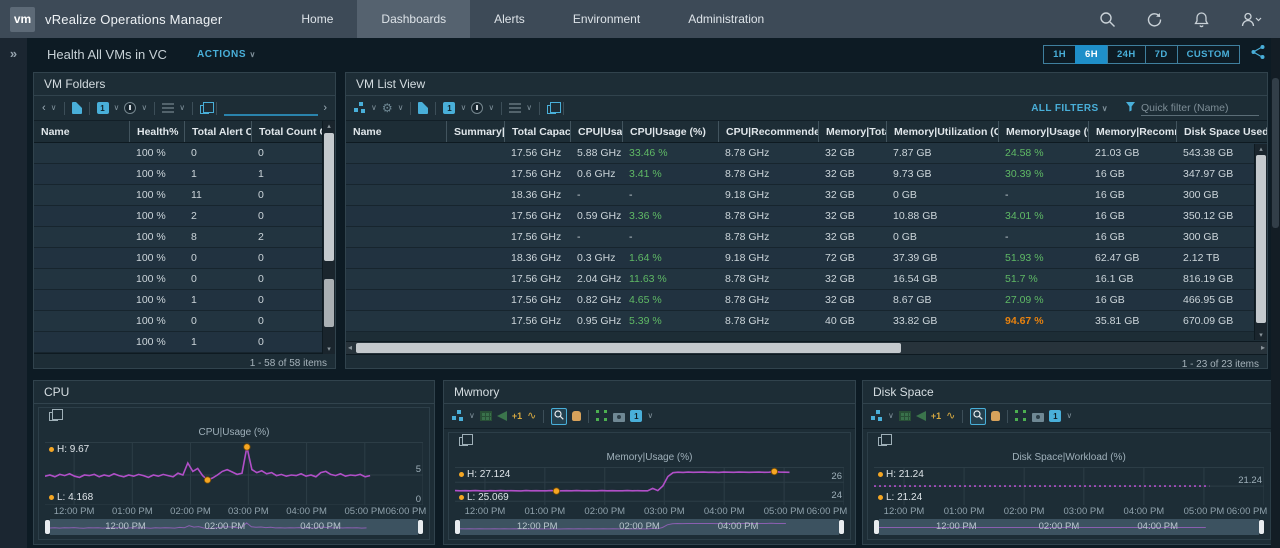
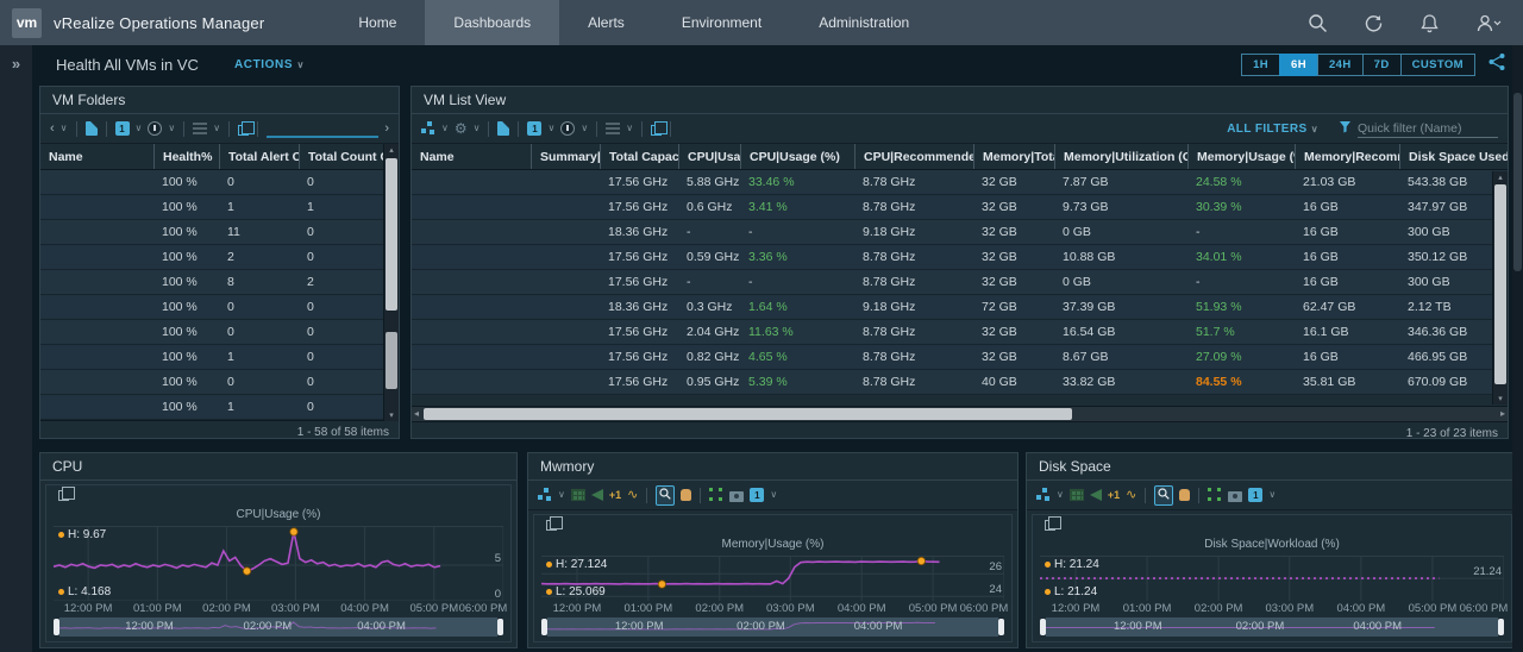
  vm
  vRealize Operations Manager
  Home
  Dashboards
  Alerts
  Environment
  Administration
  »
  Health All VMs in VC
  ACTIONS ∨
  1H
  6H
  24H
  7D
  CUSTOM
  VM Folders
  ‹
  ∨
  1
  ∨
  ∨
  ∨
  ›
  Name
  Health%
  Total Alert C
  100 %
  0
  0
  100 %
  1
  1
  100 %
  11
  0
  100 %
  2
  0
  100 %
  8
  2
  100 %
  0
  0
  100 %
  0
  0
  100 %
  1
  0
  100 %
  0
  0
  100 %
  1
  0
  1 - 58 of 58 items
  VM List View
  ∨
  ⚙
  ∨
  1
  ∨
  ∨
  ∨
  ALL FILTERS ∨
  Quick filter (Name)
  Name
  Total Capac
  CPU|Usage (%)
  CPU|Recommende
  Memory|Utilization (G
  Memory|Usage (
  Disk Space Used
  17.56 GHz
  5.88 GHz
  33.46 %
  8.78 GHz
  32 GB
  7.87 GB
  24.58 %
  21.03 GB
  543.38 GB
  17.56 GHz
  0.6 GHz
  3.41 %
  8.78 GHz
  32 GB
  9.73 GB
  30.39 %
  16 GB
  347.97 GB
  18.36 GHz
  -
  -
  9.18 GHz
  32 GB
  0 GB
  -
  16 GB
  300 GB
  17.56 GHz
  0.59 GHz
  3.36 %
  8.78 GHz
  32 GB
  10.88 GB
  34.01 %
  16 GB
  350.12 GB
  17.56 GHz
  -
  -
  8.78 GHz
  32 GB
  0 GB
  -
  16 GB
  300 GB
  18.36 GHz
  0.3 GHz
  1.64 %
  9.18 GHz
  72 GB
  37.39 GB
  51.93 %
  62.47 GB
  2.12 TB
  17.56 GHz
  2.04 GHz
  11.63 %
  8.78 GHz
  32 GB
  16.54 GB
  51.7 %
  16.1 GB
- 816.19 GB
+ 346.36 GB
  17.56 GHz
  0.82 GHz
  4.65 %
  8.78 GHz
  32 GB
  8.67 GB
  27.09 %
  16 GB
  466.95 GB
  17.56 GHz
  0.95 GHz
  5.39 %
  8.78 GHz
  40 GB
  33.82 GB
- 94.67 %
+ 84.55 %
  35.81 GB
  670.09 GB
  ◂
  ▸
  1 - 23 of 23 items
  CPU
  CPU|Usage (%)
  H: 9.67
  L: 4.168
  5
  0
  12:00 PM
  01:00 PM
  02:00 PM
  03:00 PM
  04:00 PM
  05:00 PM
  06:00 PM
  12:00 PM
  02:00 PM
  04:00 PM
  Mwmory
  ∨
  +1
  ∿
  1
  ∨
  Memory|Usage (%)
  H: 27.124
  L: 25.069
  26
  24
  12:00 PM
  01:00 PM
  02:00 PM
  03:00 PM
  04:00 PM
  05:00 PM
  06:00 PM
  12:00 PM
  02:00 PM
  04:00 PM
  Disk Space
  ∨
  +1
  ∿
  1
  ∨
  Disk Space|Workload (%)
  H: 21.24
  L: 21.24
  21.24
  12:00 PM
  01:00 PM
  02:00 PM
  03:00 PM
  04:00 PM
  05:00 PM
  06:00 PM
  12:00 PM
  02:00 PM
  04:00 PM
